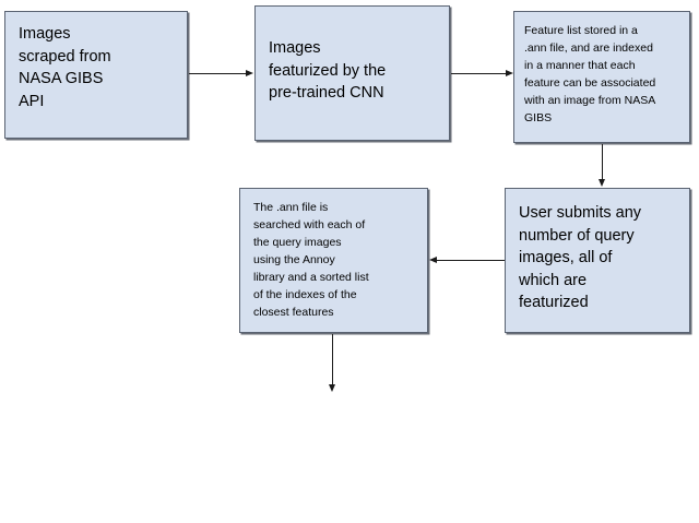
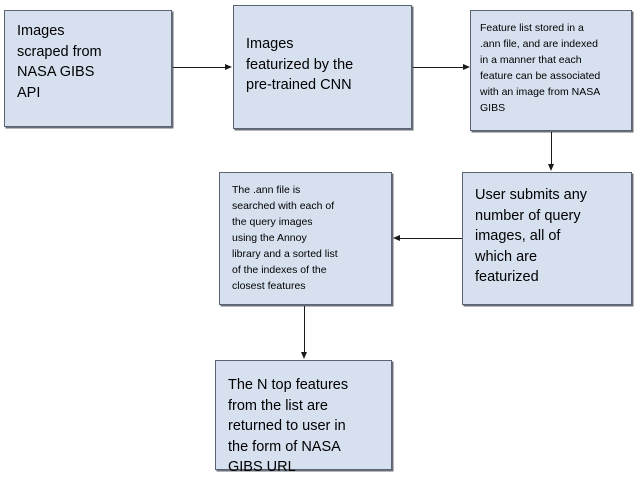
  Images
  scraped from
  NASA GIBS
  API
  Images
  featurized by the
  pre-trained CNN
  Feature list stored in a
  .ann file, and are indexed
  in a manner that each
  feature can be associated
  with an image from NASA
  GIBS
  User submits any
  number of query
  images, all of
  which are
  featurized
  The .ann file is
  searched with each of
  the query images
  using the Annoy
  library and a sorted list
  of the indexes of the
  closest features
+ The N top features
+ from the list are
+ returned to user in
+ the form of NASA
+ GIBS URL
